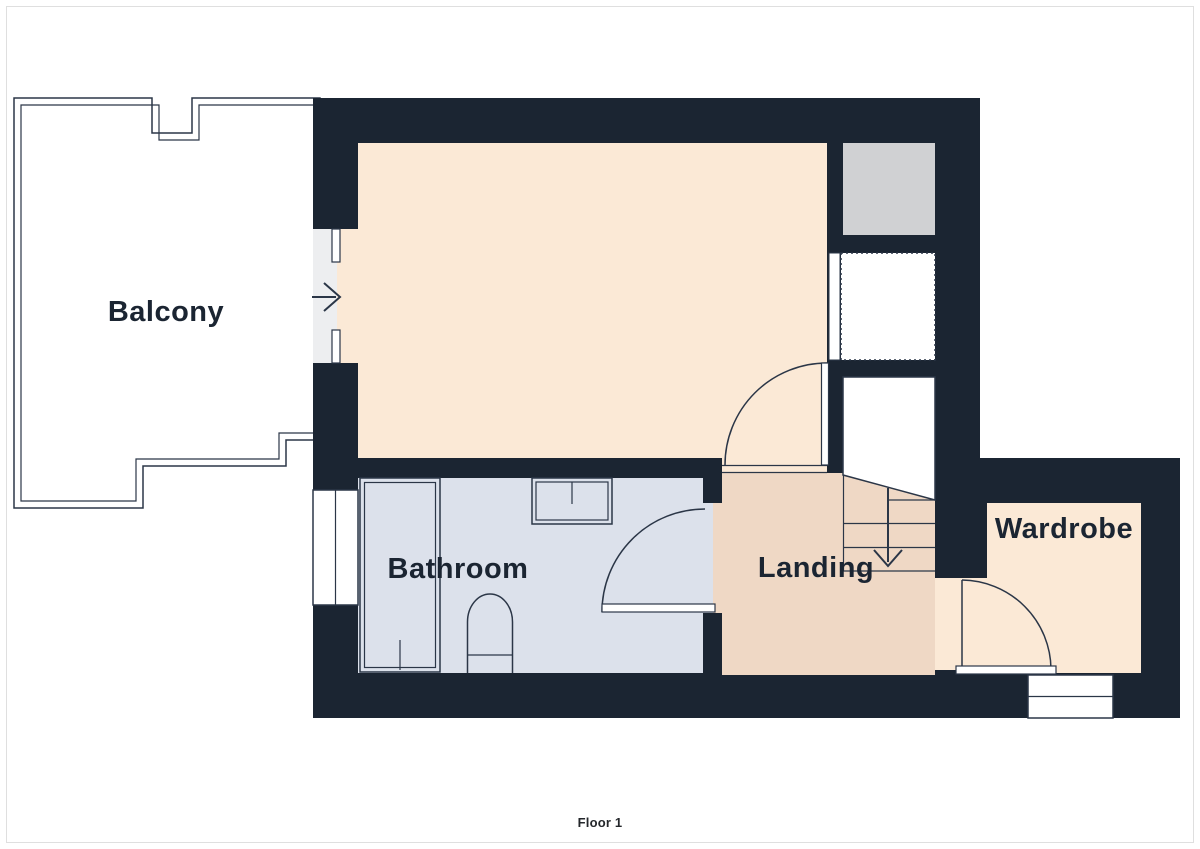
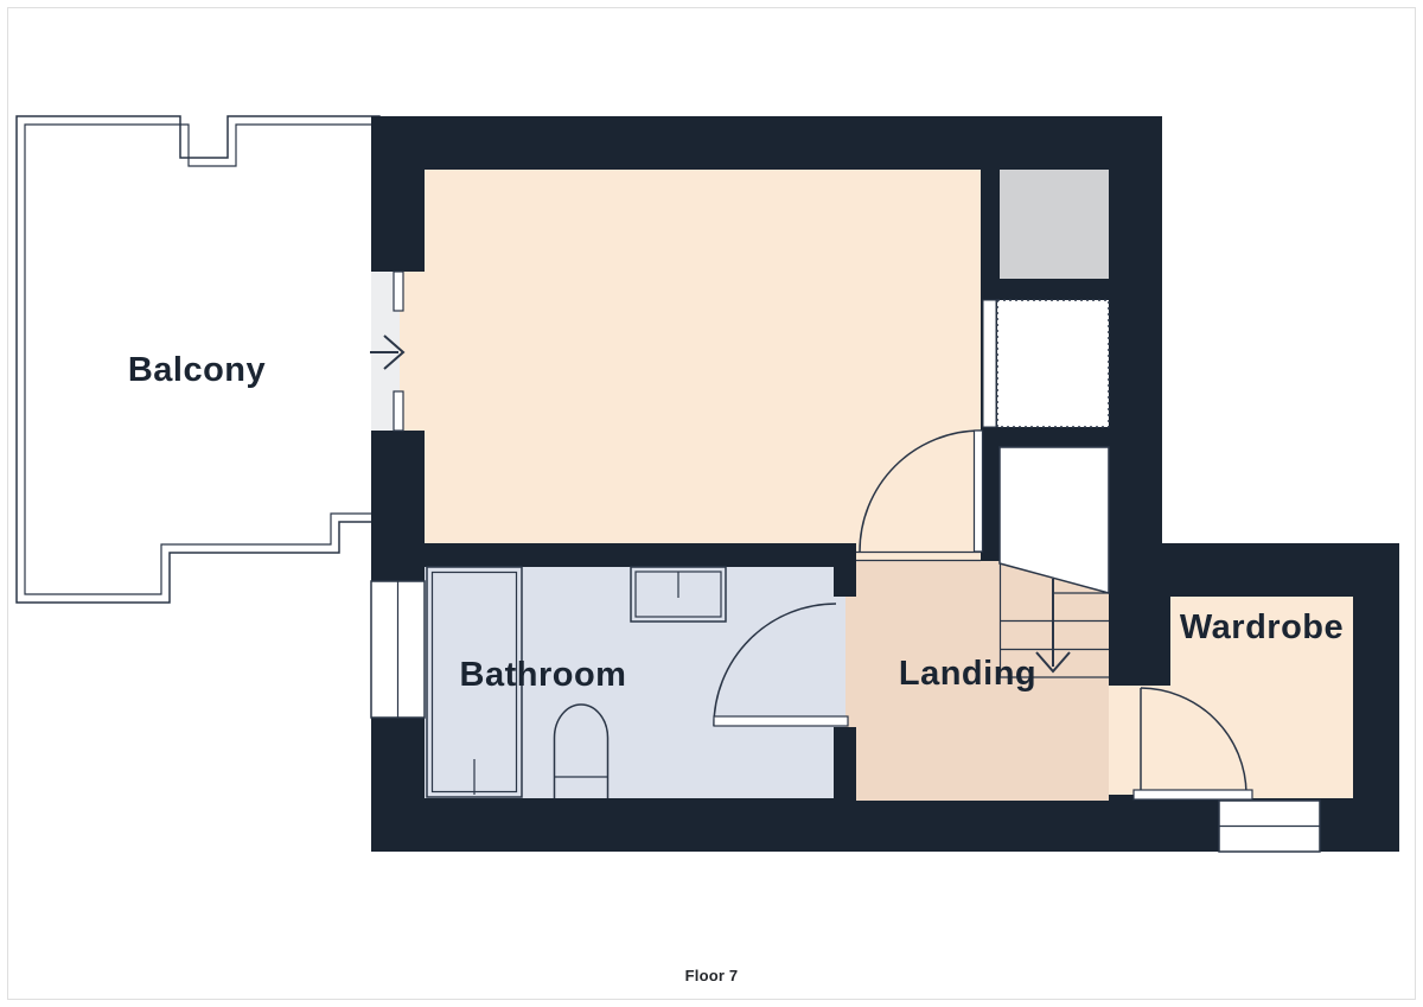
  Balcony
  Bathroom
  Landing
  Wardrobe
- Floor 1
+ Floor 7
